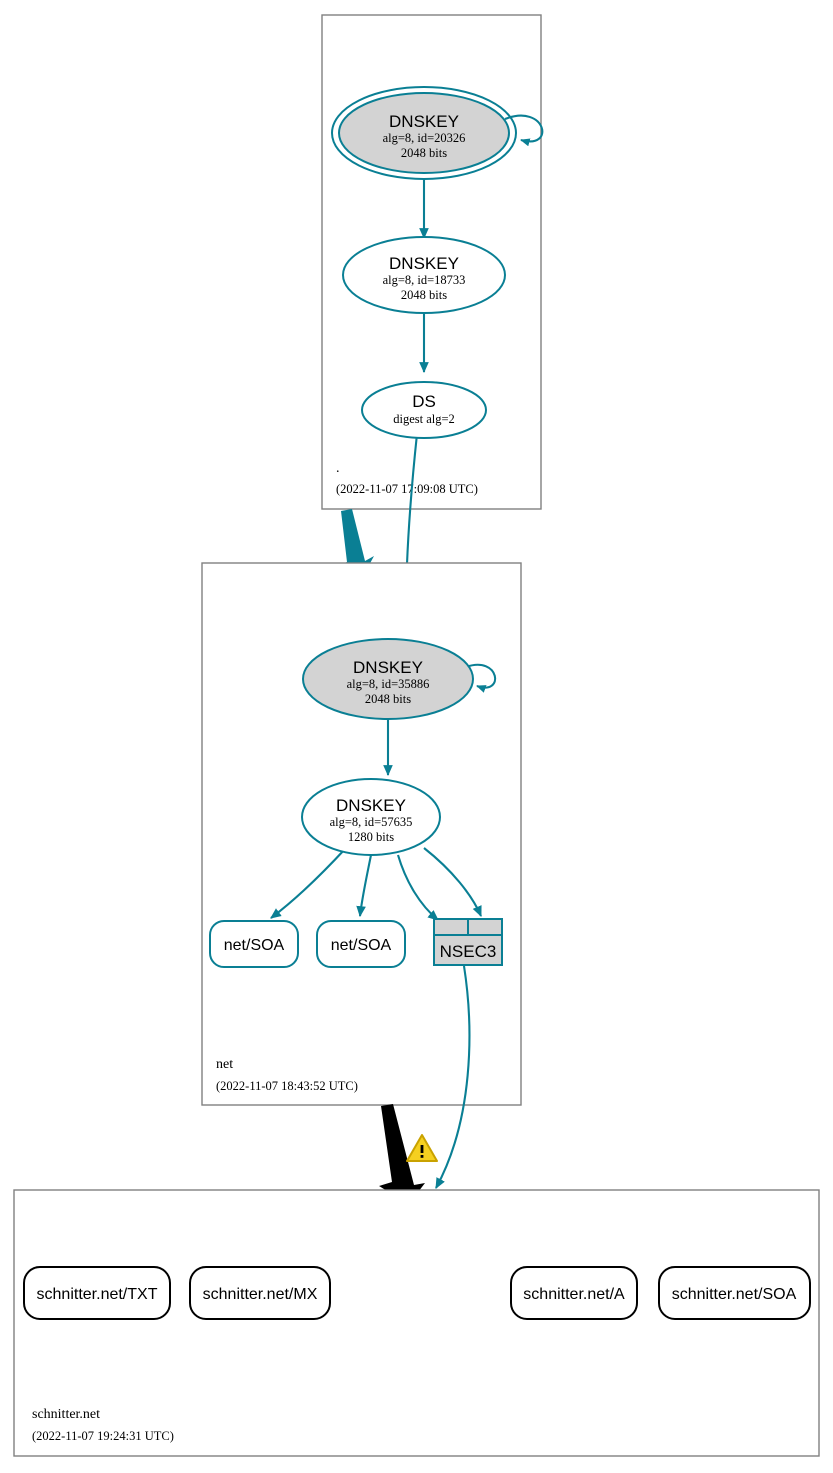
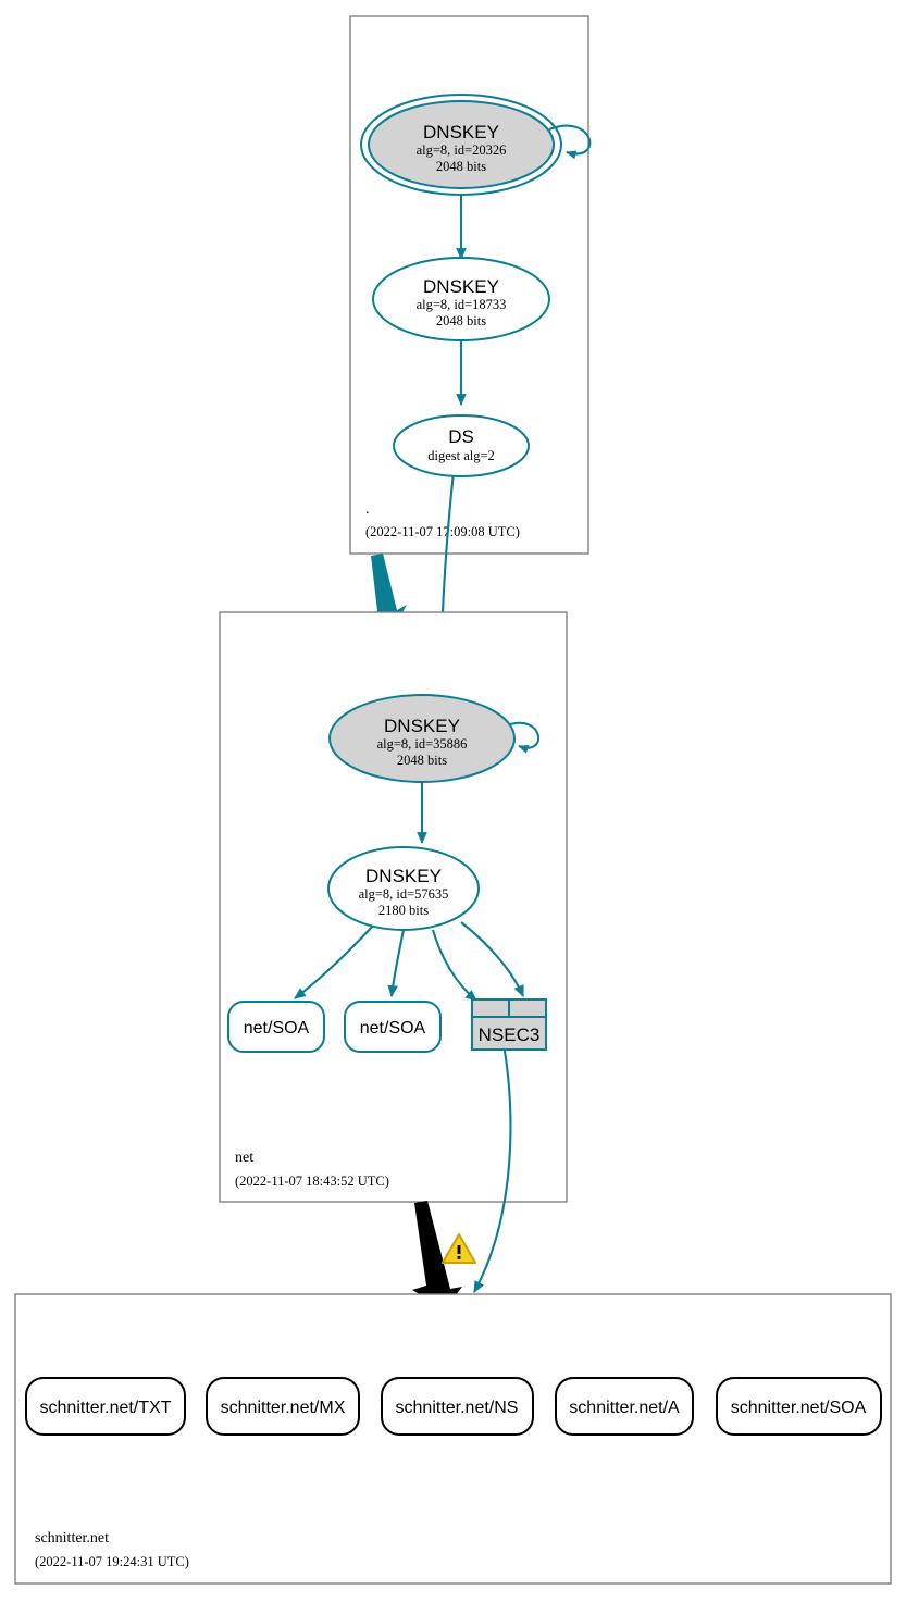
  .
  (2022-11-07 17:09:08 UTC)
  DNSKEY
  alg=8, id=20326
  2048 bits
  DNSKEY
  alg=8, id=18733
  2048 bits
  DS
  digest alg=2
  net
  (2022-11-07 18:43:52 UTC)
  DNSKEY
  alg=8, id=35886
  2048 bits
  DNSKEY
  alg=8, id=57635
- 1280 bits
+ 2180 bits
  net/SOA
  net/SOA
  NSEC3
  schnitter.net
  (2022-11-07 19:24:31 UTC)
  schnitter.net/TXT
  schnitter.net/MX
+ schnitter.net/NS
  schnitter.net/A
  schnitter.net/SOA
